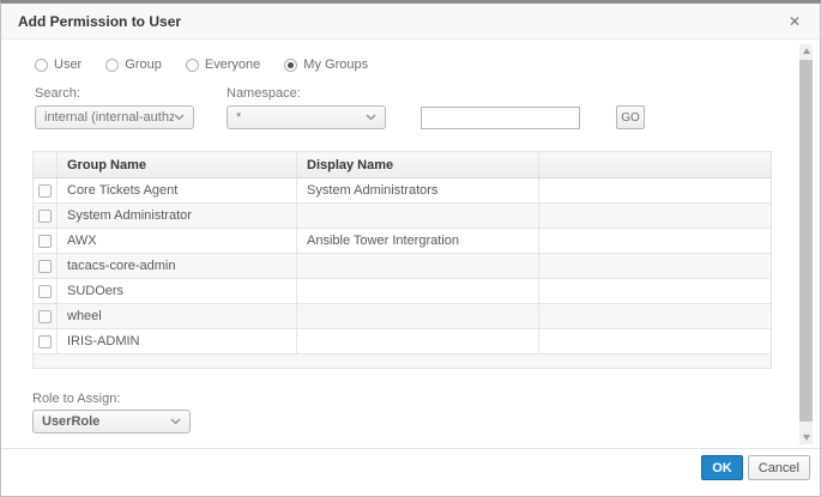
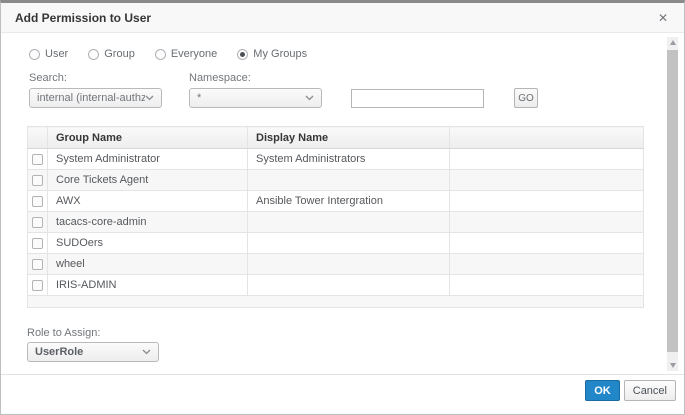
  Add Permission to User
  ✕
  User
  Group
  Everyone
  My Groups
  Search:
  Namespace:
  internal (internal-authz
  *
  GO
  	Group Name	Display Name
- 	Core Tickets Agent	System Administrators
+ 	System Administrator	System Administrators
- 	System Administrator
+ 	Core Tickets Agent
  	AWX	Ansible Tower Intergration
  	tacacs-core-admin
  	SUDOers
  	wheel
  	IRIS-ADMIN
  Role to Assign:
  UserRole
  OK
  Cancel
